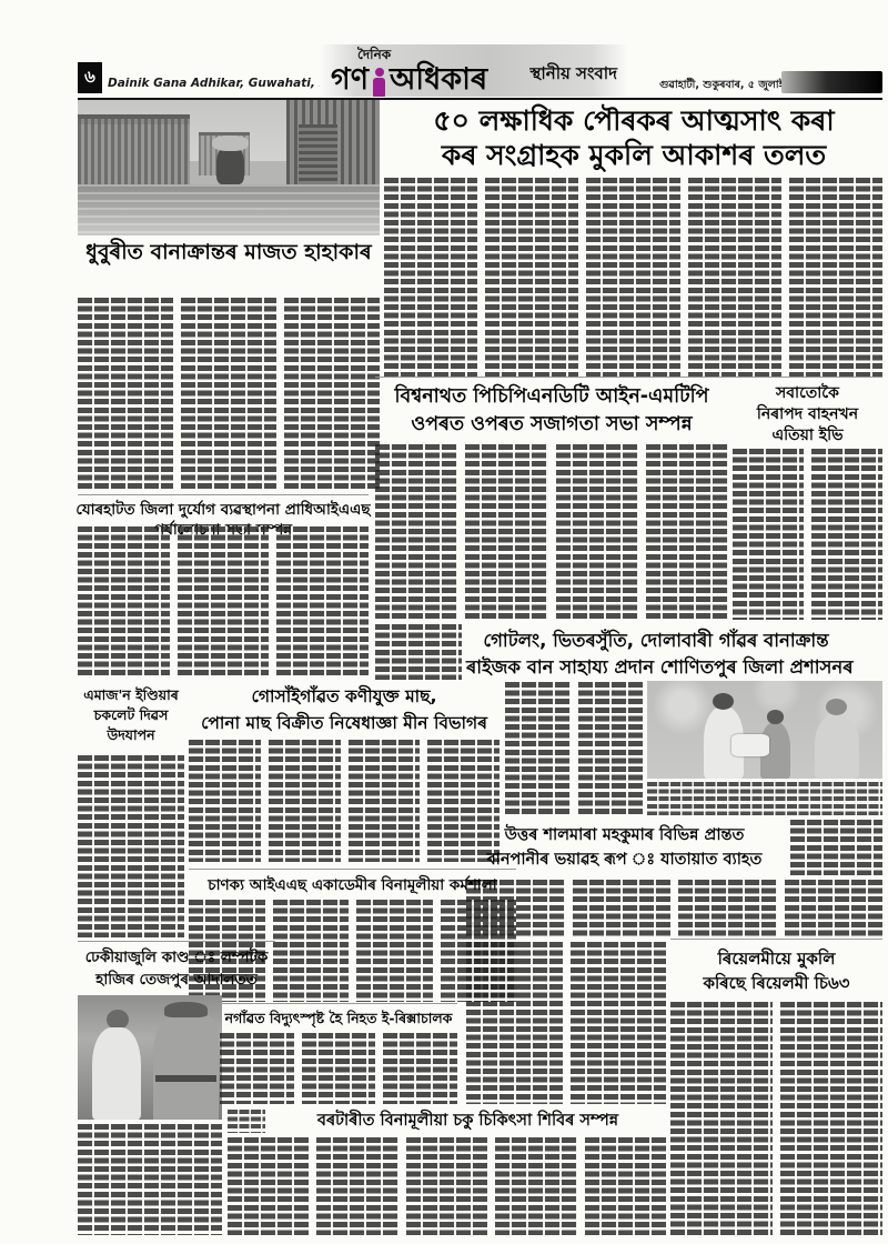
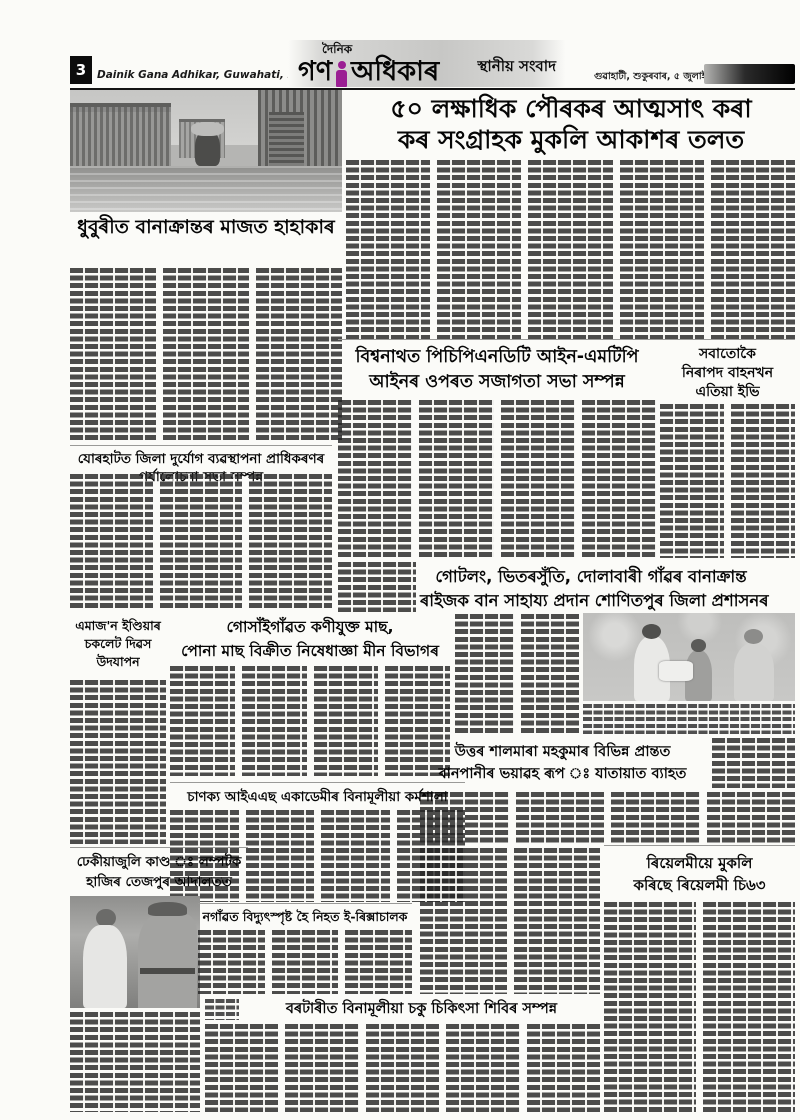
- ৬
+ 3
  দৈনিক
  গণ
  অধিকাৰ
  স্থানীয় সংবাদ
  গুৱাহাটী, শুকুৰবাৰ, ৫ জুলা
  ৫০ লক্ষাধিক পৌৰকৰ আত্মসাৎ কৰা
  কৰ সংগ্ৰাহক মুকলি আকাশৰ তলত
  ধুবুৰীত বানাক্ৰান্তৰ মাজত হাহাকাৰ
- যোৰহাটত জিলা দুৰ্যোগ ব্যৱস্থাপনা প্ৰাধিআইএএছ পৰ্যালোচনা সভা সম্পন্ন
+ যোৰহাটত জিলা দুৰ্যোগ ব্যৱস্থাপনা প্ৰাধিকৰণৰ পৰ্যালোচনা সভা সম্পন্ন
  বিশ্বনাথত পিচিপিএনডিটি আইন-এমটিপি
- ওপৰত ওপৰত সজাগতা সভা সম্পন্ন
+ আইনৰ ওপৰত সজাগতা সভা সম্পন্ন
  সবাতোকৈ
  নিৰাপদ বাহনখন
  এতিয়া ইভি
  গোটলং, ভিতৰসুঁতি, দোলাবাৰী গাঁৱৰ বানাক্ৰান্ত
  ৰাইজক বান সাহায্য প্ৰদান শোণিতপুৰ জিলা প্ৰশাসনৰ
  এমাজ'ন ইণ্ডিয়াৰ
  চকলেট দিৱস
  উদযাপন
  গোসাঁইগাঁৱত কণীযুক্ত মাছ,
  পোনা মাছ বিক্ৰীত নিষেধাজ্ঞা মীন বিভাগৰ
  উত্তৰ শালমাৰা মহকুমাৰ বিভিন্ন প্ৰান্তত
  বানপানীৰ ভয়াৱহ ৰূপ ঃ যাতায়াত ব্যাহত
  চাণক্য আইএএছ একাডেমীৰ বিনামূলীয়া কৰ্মশালা
  ঢেকীয়াজুলি কাণ্ড ঃ লম্পটক
  হাজিৰ তেজপুৰ আদালতত
  নগাঁৱত বিদ্যুৎস্পৃষ্ট হৈ নিহত ই-ৰিক্সাচালক
  ৰিয়েলমীয়ে মুকলি
  কৰিছে ৰিয়েলমী চি৬৩
  বৰটাৰীত বিনামূলীয়া চকু চিকিৎসা শিবিৰ সম্পন্ন
